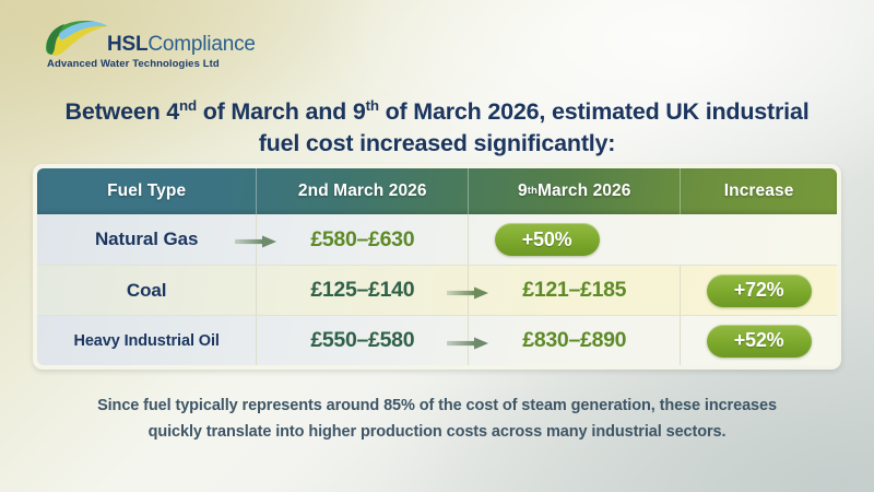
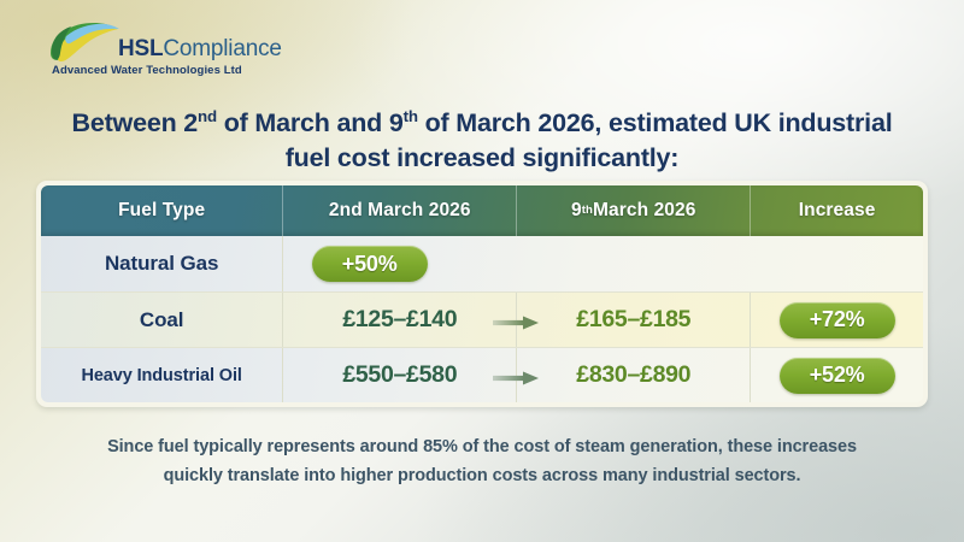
  HSLCompliance
  Advanced Water Technologies Ltd
- Between 4nd of March and 9th of March 2026, estimated UK industrial fuel cost increased significantly:
+ Between 2nd of March and 9th of March 2026, estimated UK industrial fuel cost increased significantly:
  Fuel Type
  2nd March 2026
  9
  th
  March 2026
  Increase
  Natural Gas
- £580–£630
  +50%
  Coal
  £125–£140
- £121–£185
+ £165–£185
  +72%
  Heavy Industrial Oil
  £550–£580
  £830–£890
  +52%
  Since fuel typically represents around 85% of the cost of steam generation, these increases
  quickly translate into higher production costs across many industrial sectors.
